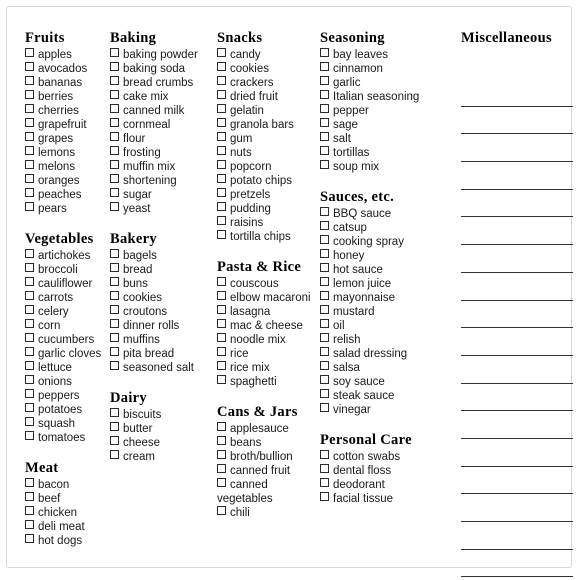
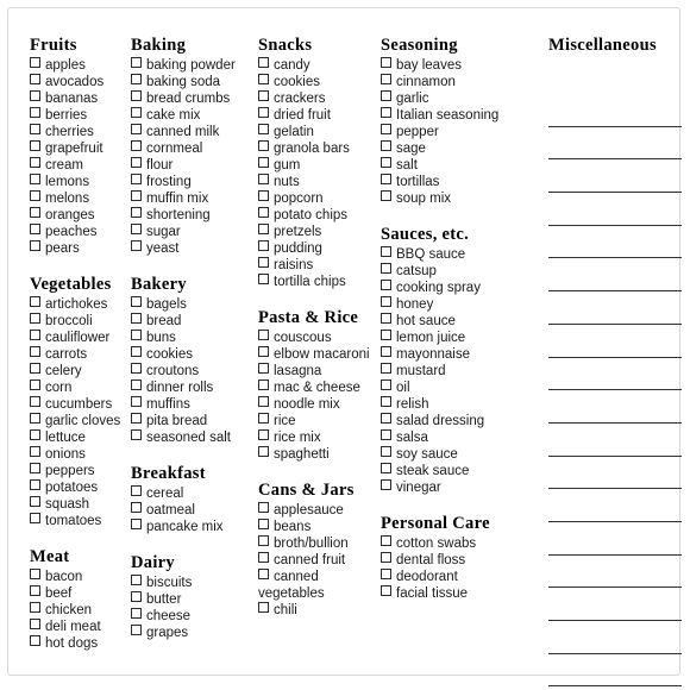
  Fruits
  apples
  avocados
  bananas
  berries
  cherries
  grapefruit
- grapes
+ cream
  lemons
  melons
  oranges
  peaches
  pears
  Vegetables
  artichokes
  broccoli
  cauliflower
  carrots
  celery
  corn
  cucumbers
  garlic cloves
  lettuce
  onions
  peppers
  potatoes
  squash
  tomatoes
  Meat
  bacon
  beef
  chicken
  deli meat
  hot dogs
  Baking
  baking powder
  baking soda
  bread crumbs
  cake mix
  canned milk
  cornmeal
  flour
  frosting
  muffin mix
  shortening
  sugar
  yeast
  Bakery
  bagels
  bread
  buns
  cookies
  croutons
  dinner rolls
  muffins
  pita bread
  seasoned salt
+ Breakfast
+ cereal
+ oatmeal
+ pancake mix
  Dairy
  biscuits
  butter
  cheese
- cream
+ grapes
  Snacks
  candy
  cookies
  crackers
  dried fruit
  gelatin
  granola bars
  gum
  nuts
  popcorn
  potato chips
  pretzels
  pudding
  raisins
  tortilla chips
  Pasta & Rice
  couscous
  elbow macaroni
  lasagna
  mac & cheese
  noodle mix
  rice
  rice mix
  spaghetti
  Cans & Jars
  applesauce
  beans
  broth/bullion
  canned fruit
  canned vegetables
  chili
  Seasoning
  bay leaves
  cinnamon
  garlic
  Italian seasoning
  pepper
  sage
  salt
  tortillas
  soup mix
  Sauces, etc.
  BBQ sauce
  catsup
  cooking spray
  honey
  hot sauce
  lemon juice
  mayonnaise
  mustard
  oil
  relish
  salad dressing
  salsa
  soy sauce
  steak sauce
  vinegar
  Personal Care
  cotton swabs
  dental floss
  deodorant
  facial tissue
  Miscellaneous
